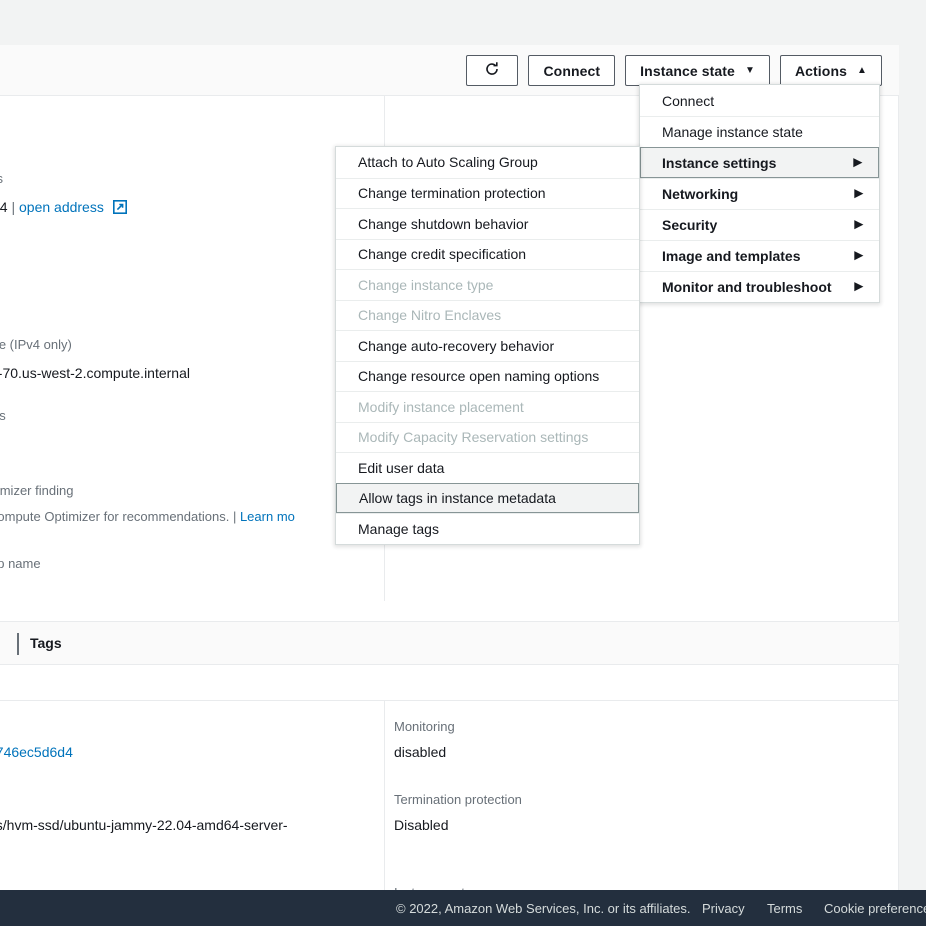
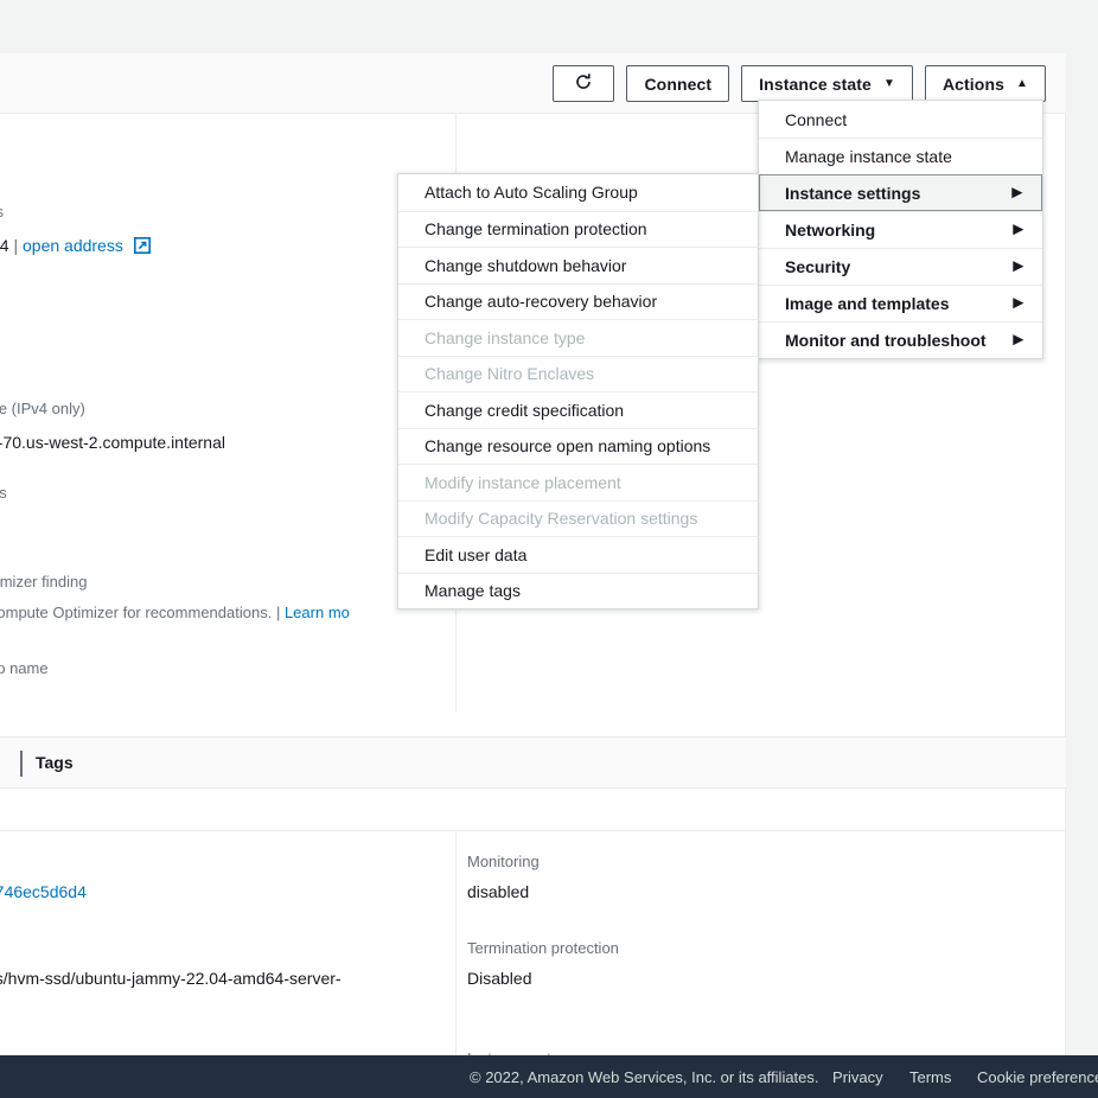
  Connect
  Instance state
  ▼
  Actions
  ▲
  4 | open address
  e (IPv4 only)
  -70.us-west-2.compute.internal
  mizer finding
  ompute Optimizer for recommendations. | Learn mo
  p name
  Tags
  46ec5d6d4
  /hvm-ssd/ubuntu-jammy-22.04-amd64-server-
  Monitoring
  disabled
  Termination protection
  Disabled
  Connect
  Manage instance state
  Instance settings
  ▶
  Networking
  ▶
  Security
  ▶
  Image and templates
  ▶
  Monitor and troubleshoot
  ▶
  Attach to Auto Scaling Group
  Change termination protection
  Change shutdown behavior
- Change credit specification
+ Change auto-recovery behavior
  Change instance type
  Change Nitro Enclaves
- Change auto-recovery behavior
+ Change credit specification
  Change resource open naming options
  Modify instance placement
  Modify Capacity Reservation settings
  Edit user data
- Allow tags in instance metadata
  Manage tags
  © 2022, Amazon Web Services, Inc. or its affiliates.
  Privacy
  Terms
  Cookie preferenc
